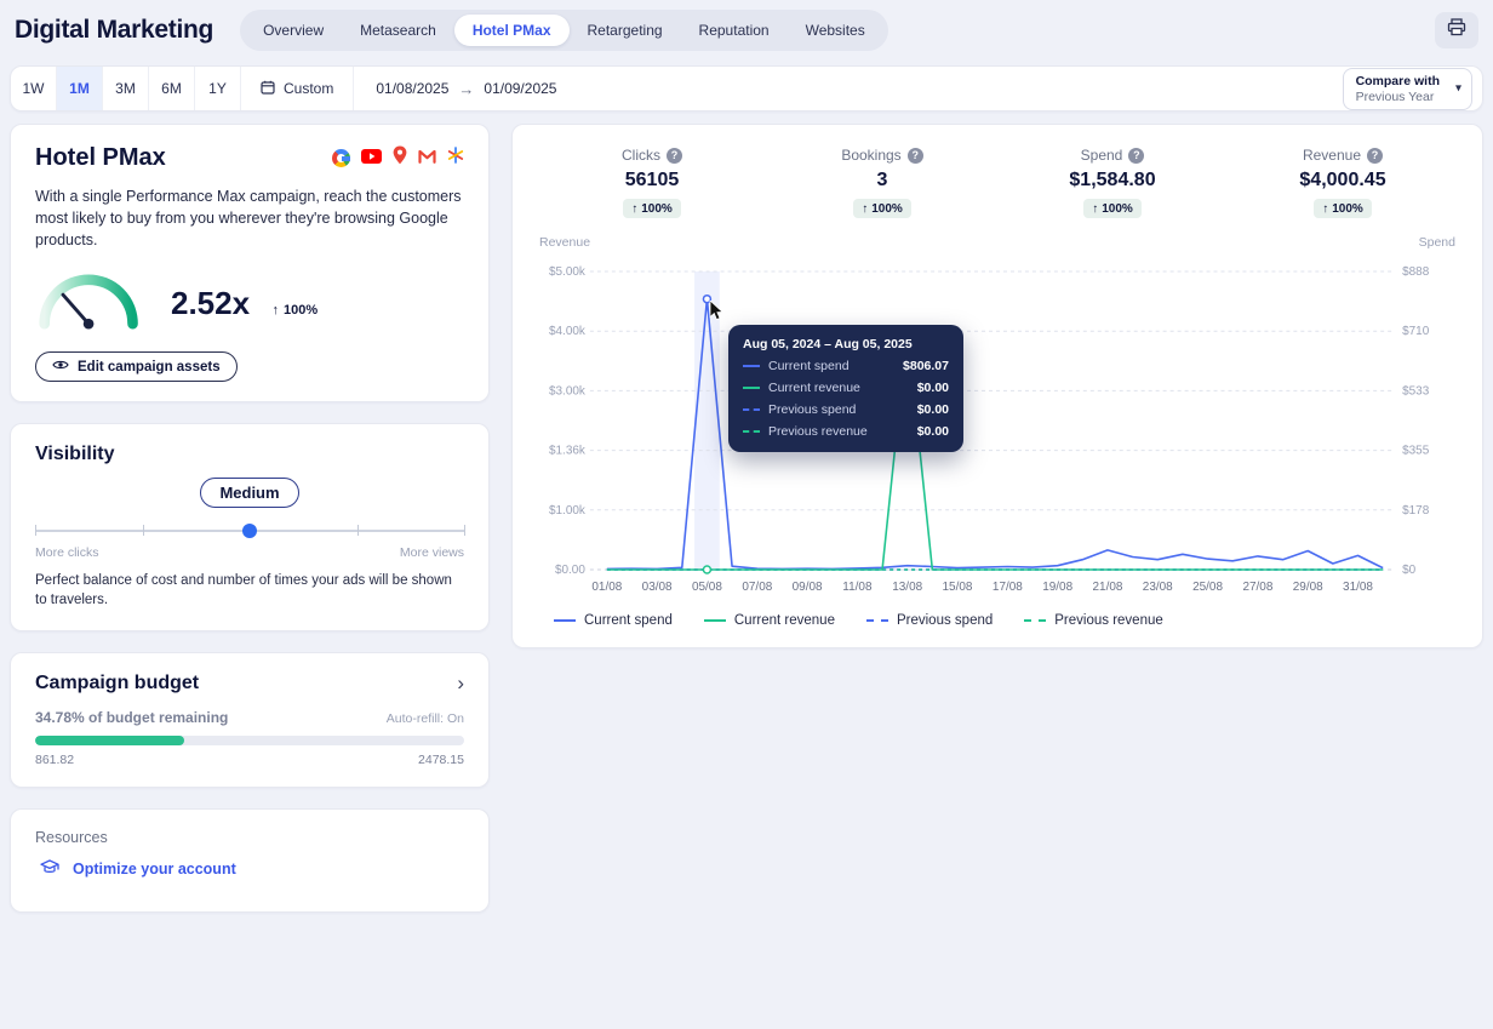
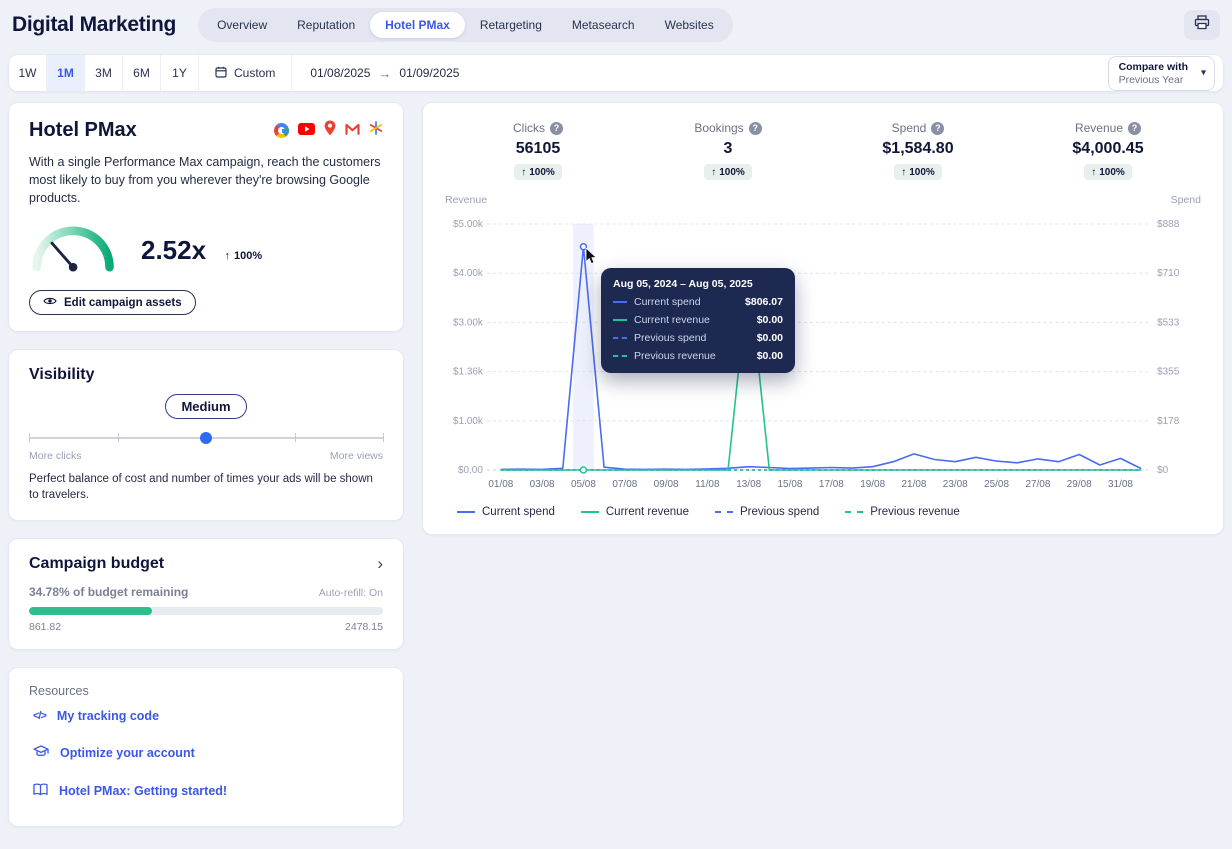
  Digital Marketing
  Overview
- Metasearch
+ Reputation
  Hotel PMax
  Retargeting
- Reputation
+ Metasearch
  Websites
  1W
  1M
  3M
  6M
  1Y
  Custom
  01/08/2025
  →
  01/09/2025
  Compare with
  Previous Year
  ▾
  Hotel PMax
  With a single Performance Max campaign, reach the customers most likely to buy from you wherever they're browsing Google products.
  2.52x
  ↑
  100%
  Edit campaign assets
  Visibility
  Medium
  More clicks
  More views
  Perfect balance of cost and number of times your ads will be shown to travelers.
  Campaign budget
  ›
  34.78% of budget remaining
  Auto-refill: On
  861.82
  2478.15
  Resources
+ </>
+ My tracking code
  Optimize your account
+ Hotel PMax: Getting started!
  Clicks
  ?
  56105
  ↑
  100%
  Bookings
  ?
  3
  ↑
  100%
  Spend
  ?
  $1,584.80
  ↑
  100%
  Revenue
  ?
  $4,000.45
  ↑
  100%
  Revenue
  Spend
  $0.00
  $0
  $1.00k
  $178
  $1.36k
  $355
  $3.00k
  $533
  $4.00k
  $710
  $5.00k
  $888
  01/08
  03/08
  05/08
  07/08
  09/08
  11/08
  13/08
  15/08
  17/08
  19/08
  21/08
  23/08
  25/08
  27/08
  29/08
  31/08
  Aug 05, 2024 – Aug 05, 2025
  Current spend
  $806.07
  Current revenue
  $0.00
  Previous spend
  $0.00
  Previous revenue
  $0.00
  Current spend
  Current revenue
  Previous spend
  Previous revenue
